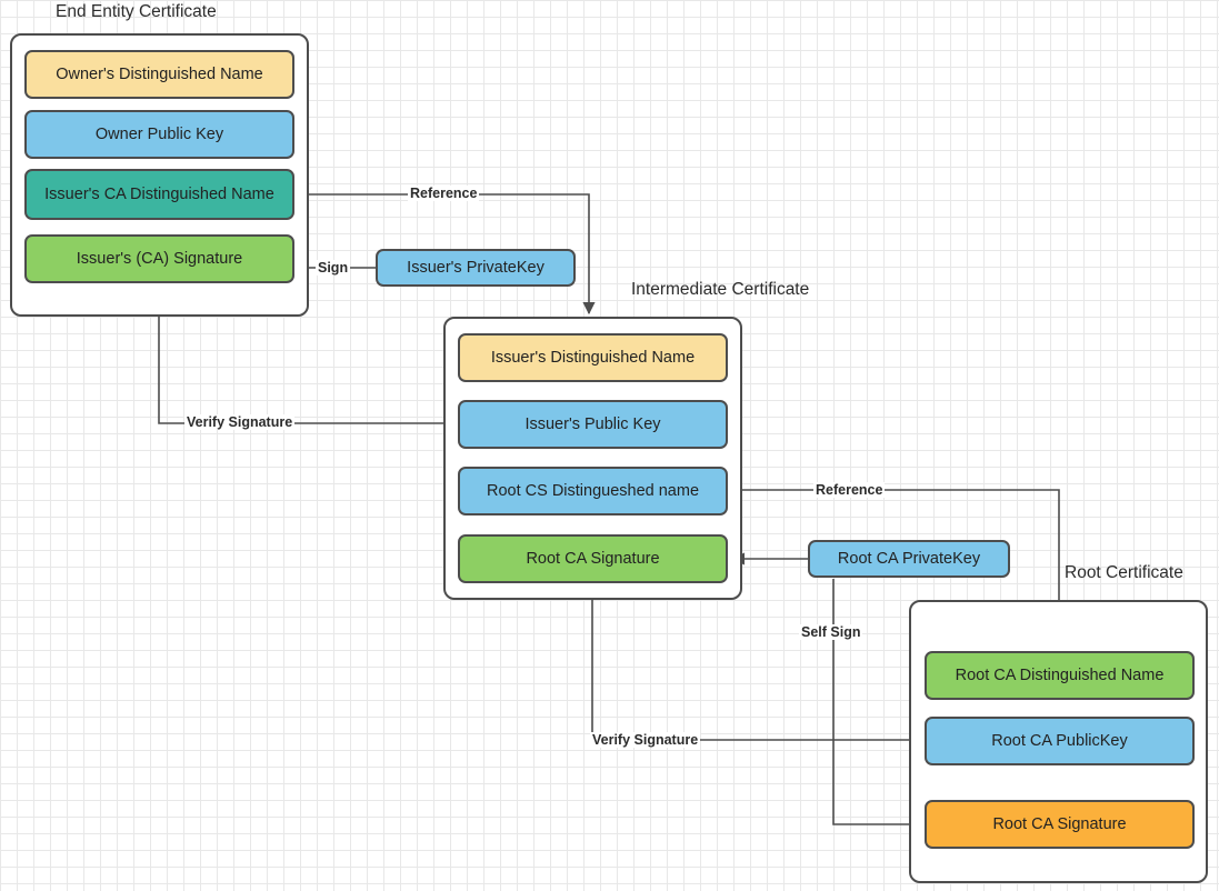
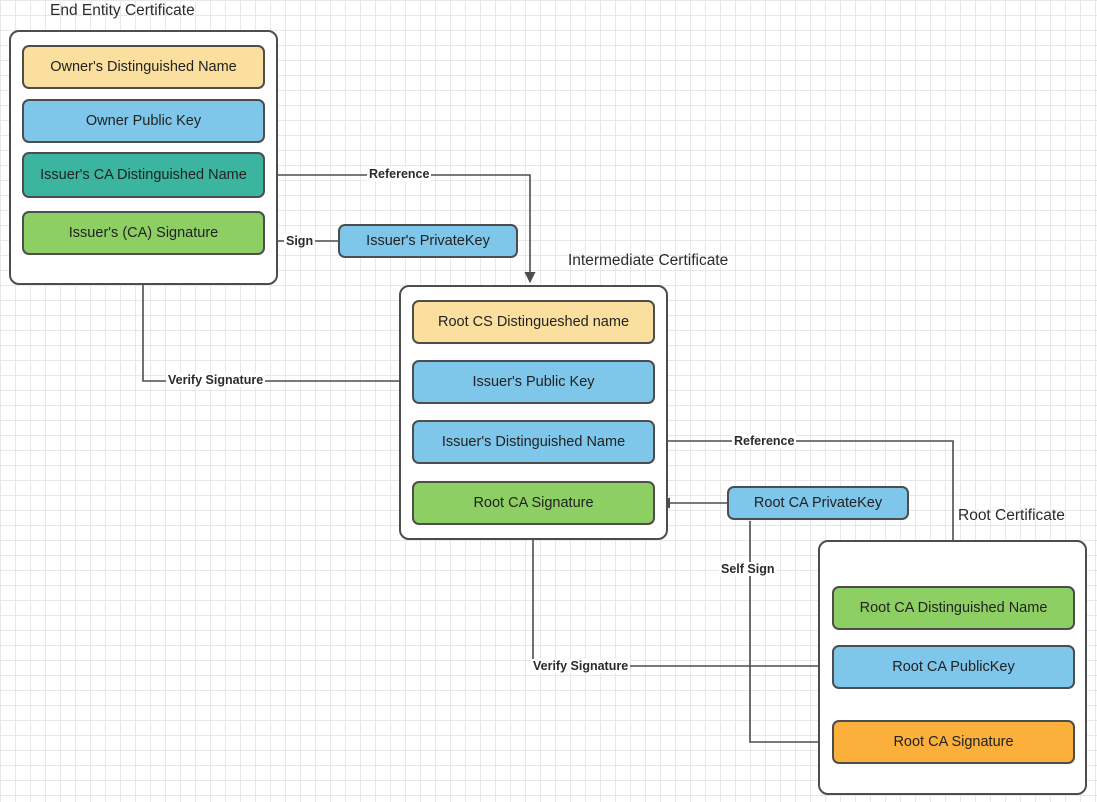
  End Entity Certificate
  Owner's Distinguished Name
  Owner Public Key
  Issuer's CA Distinguished Name
  Issuer's (CA) Signature
  Issuer's PrivateKey
  Intermediate Certificate
- Issuer's Distinguished Name
+ Root CS Distingueshed name
  Issuer's Public Key
- Root CS Distingueshed name
+ Issuer's Distinguished Name
  Root CA Signature
  Root CA PrivateKey
  Root Certificate
  Root CA Distinguished Name
  Root CA PublicKey
  Root CA Signature
  Reference
  Sign
  Verify Signature
  Reference
  Verify Signature
  Self Sign
